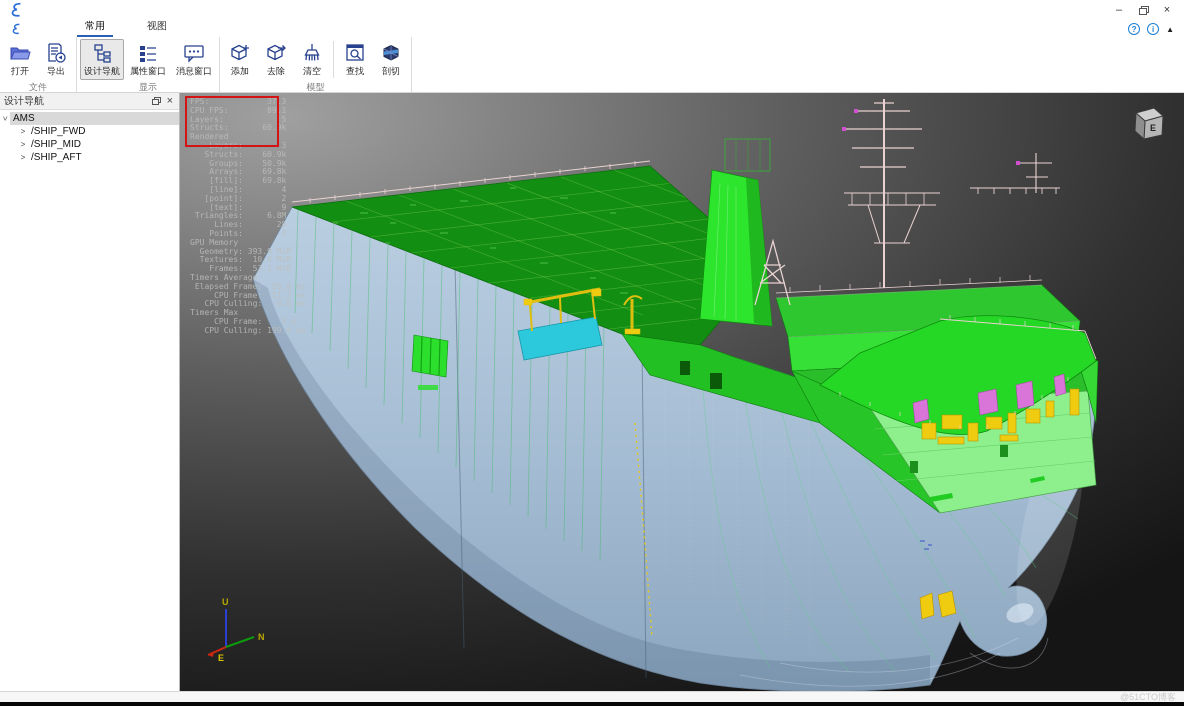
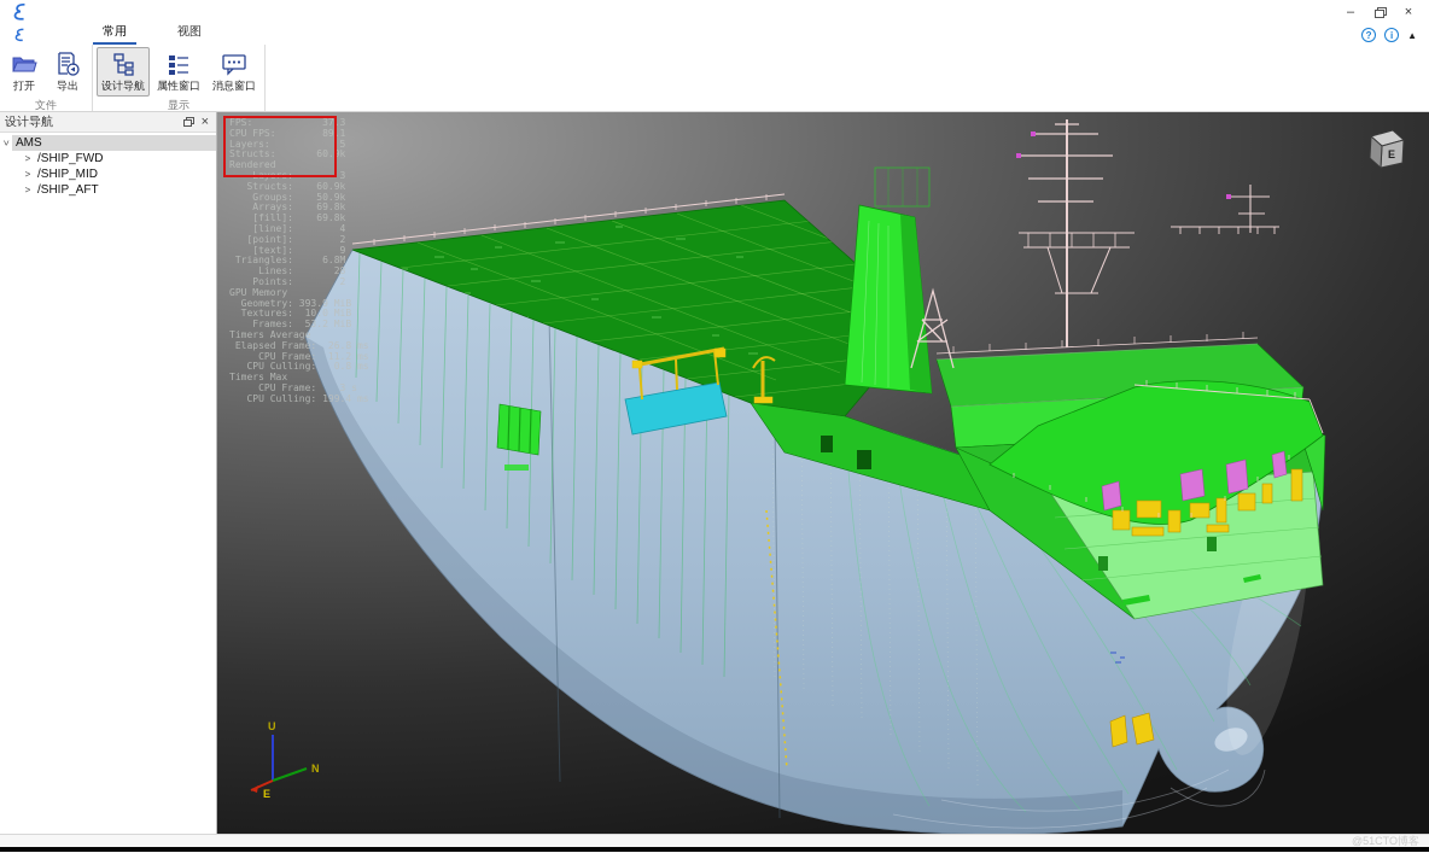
  –
  ×
  常用
  视图
  ?
  i
  ▲
  打开
  导出
  文件
  设计导航
  属性窗口
  消息窗口
  显示
- 添加
- 去除
- 清空
- 查找
- 剖切
- 模型
  设计导航
  ×
  AMS
  >
  /SHIP_FWD
  >
  /SHIP_MID
  >
  /SHIP_AFT
  FPS: 37.3
  CPU FPS: 89.1
  Layers: 5
  Structs: 60.9k
  Rendered
  Layers: 3
  Structs: 60.9k
  Groups: 50.9k
  Arrays: 69.8k
  [fill]: 69.8k
  [line]: 4
  [point]: 2
  [text]: 9
  Triangles: 6.8M
  Lines: 28
  Points: 2
  GPU Memory
  Geometry: 393.9 MiB
  Textures: 10.0 MiB
  Frames: 53.2 MiB
  Timers Average
  Elapsed Frame: 26.8 ms
  CPU Frame: 11.2 ms
  CPU Culling: 0.8 ms
  Timers Max
  CPU Frame: 3 s
  CPU Culling: 199.4 ms
  E
  U
  N
  E
  @51CTO博客
